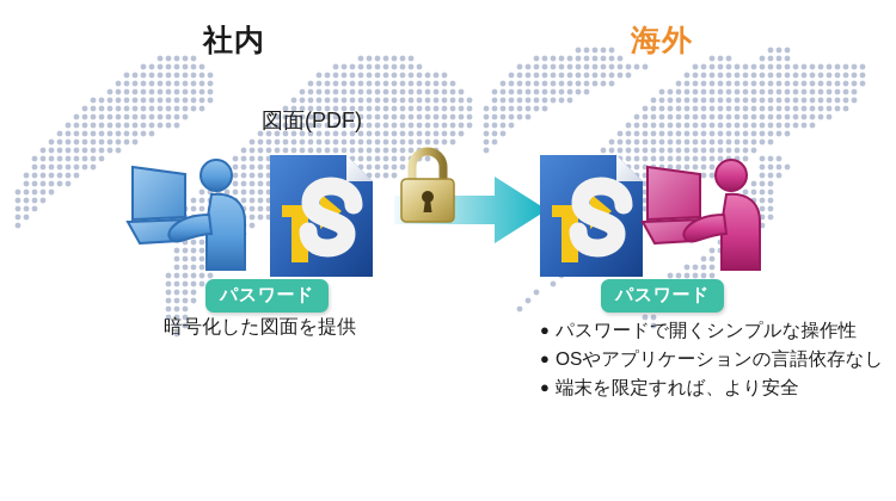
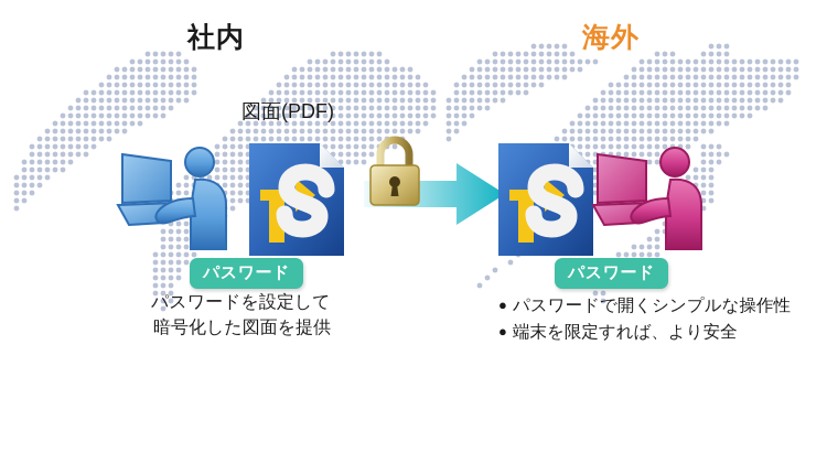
  社内
  海外
  図面(PDF)
  パスワード
  パスワード
+ パスワードを設定して
  暗号化した図面を提供
  ● パスワードで開くシンプルな操作性
- ● OSやアプリケーションの言語依存なし
  ● 端末を限定すれば、より安全
